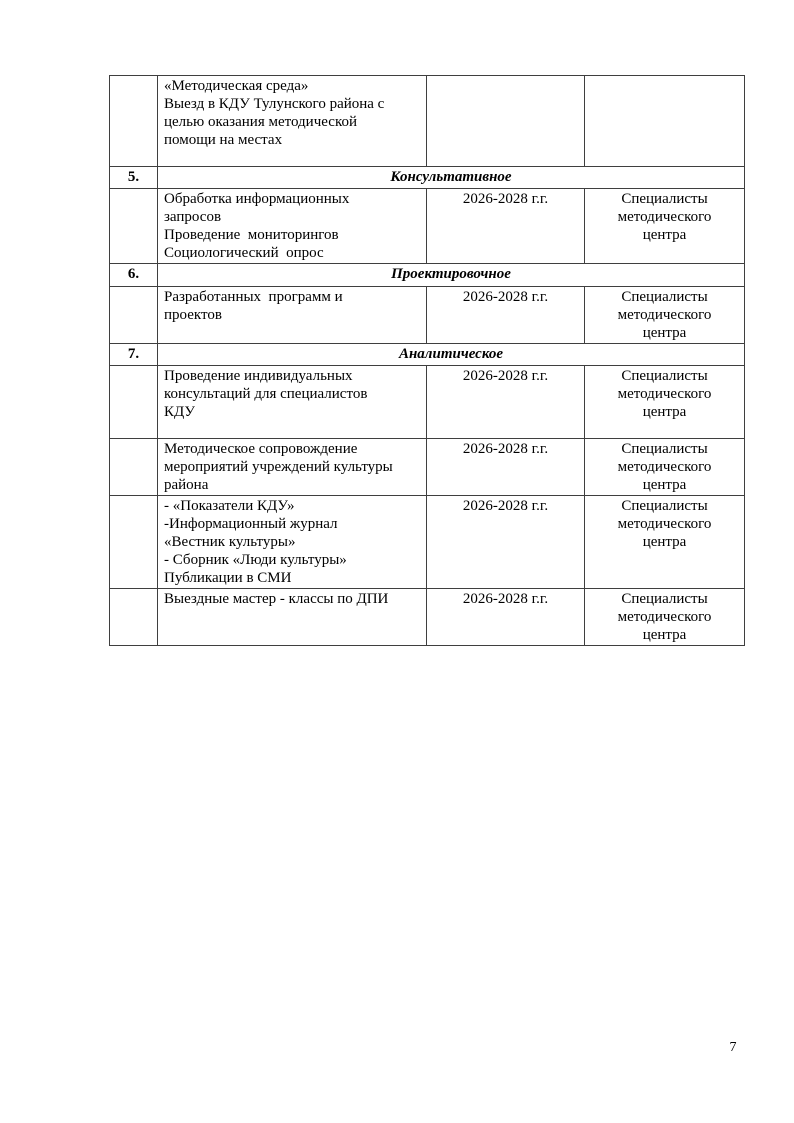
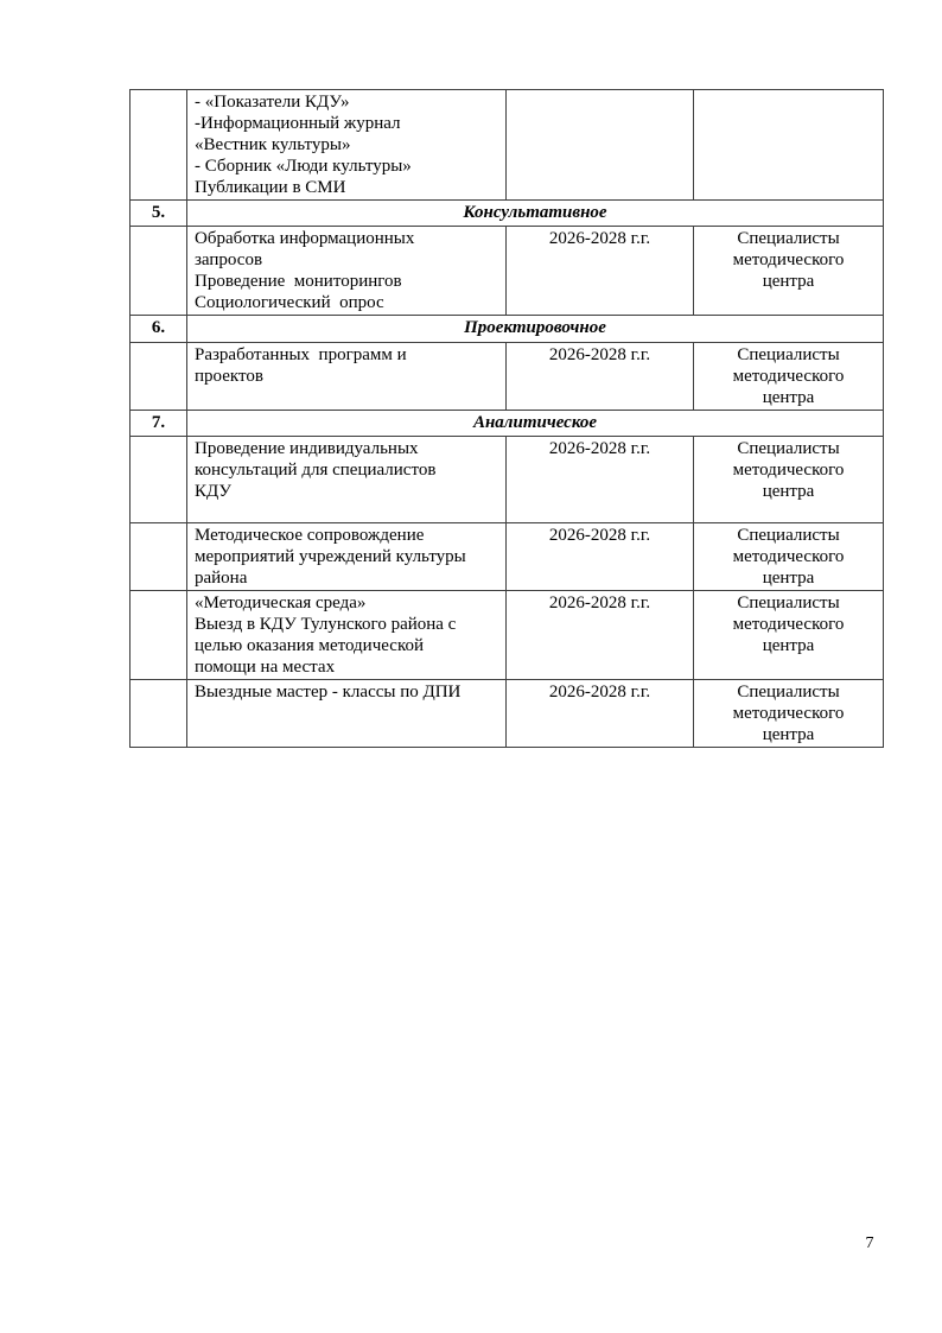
- 	«Методическая среда» Выезд в КДУ Тулунского района с целью оказания методической помощи на местах
+ 	- «Показатели КДУ» -Информационный журнал «Вестник культуры» - Сборник «Люди культуры» Публикации в СМИ
  5.	Консультативное
  	Обработка информационных запросов Проведение мониторингов Социологический опрос	2026-2028 г.г.	Специалисты методического центра
  6.	Проектировочное
  	Разработанных программ и проектов	2026-2028 г.г.	Специалисты методического центра
  7.	Аналитическое
  	Проведение индивидуальных консультаций для специалистов КДУ	2026-2028 г.г.	Специалисты методического центра
  	Методическое сопровождение мероприятий учреждений культуры района	2026-2028 г.г.	Специалисты методического центра
- 	- «Показатели КДУ» -Информационный журнал «Вестник культуры» - Сборник «Люди культуры» Публикации в СМИ	2026-2028 г.г.	Специалисты методического центра
+ 	«Методическая среда» Выезд в КДУ Тулунского района с целью оказания методической помощи на местах	2026-2028 г.г.	Специалисты методического центра
  	Выездные мастер - классы по ДПИ	2026-2028 г.г.	Специалисты методического центра
  7
